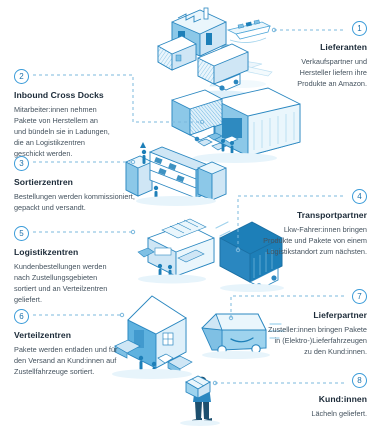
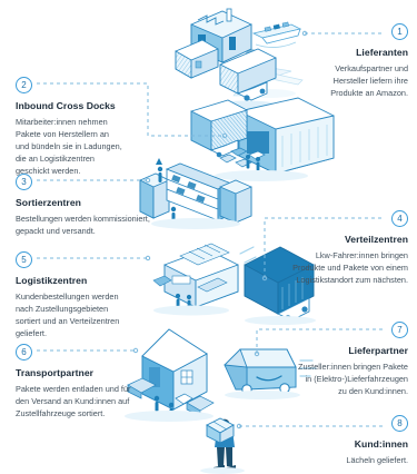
  1
  Lieferanten
  Verkaufspartner und
  Hersteller liefern ihre
  Produkte an Amazon.
  2
  Inbound Cross Docks
  Mitarbeiter:innen nehmen
  Pakete von Herstellern an
  und bündeln sie in Ladungen,
  die an Logistikzentren
  geschickt werden.
  3
  Sortierzentren
  Bestellungen werden kommissioniert,
  gepackt und versandt.
  4
- Transportpartner
+ Verteilzentren
  Lkw-Fahrer:innen bringen
  Produkte und Pakete von einem
  Logistikstandort zum nächsten.
  5
  Logistikzentren
  Kundenbestellungen werden
  nach Zustellungsgebieten
  sortiert und an Verteilzentren
  geliefert.
  6
- Verteilzentren
+ Transportpartner
  Pakete werden entladen und für
  den Versand an Kund:innen auf
  Zustellfahrzeuge sortiert.
  7
  Lieferpartner
  Zusteller:innen bringen Pakete
  in (Elektro-)Lieferfahrzeugen
  zu den Kund:innen.
  8
  Kund:innen
  Lächeln geliefert.
